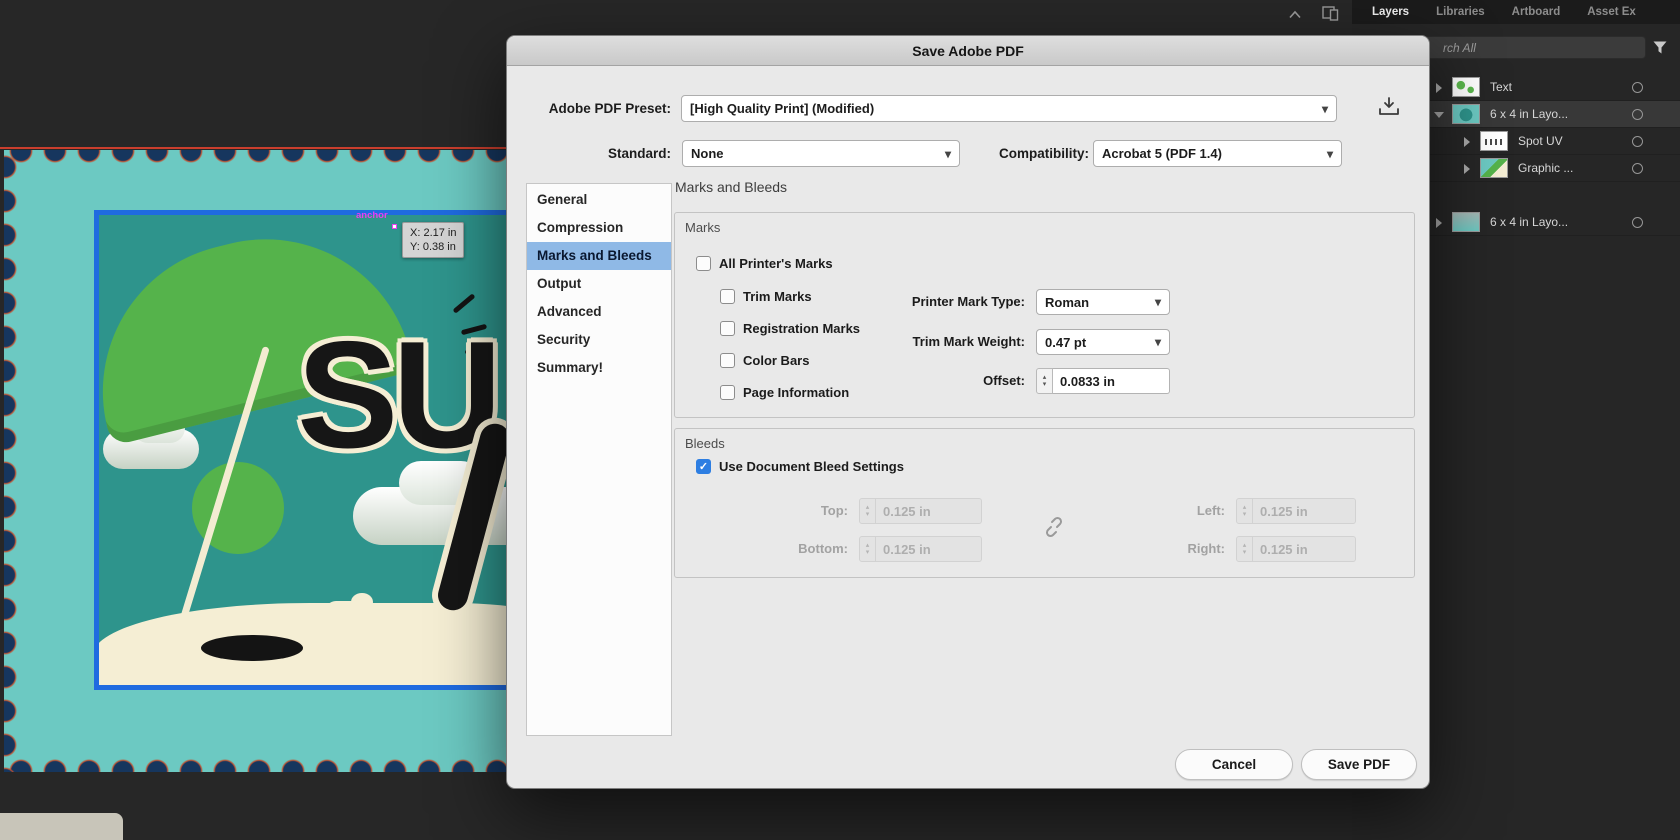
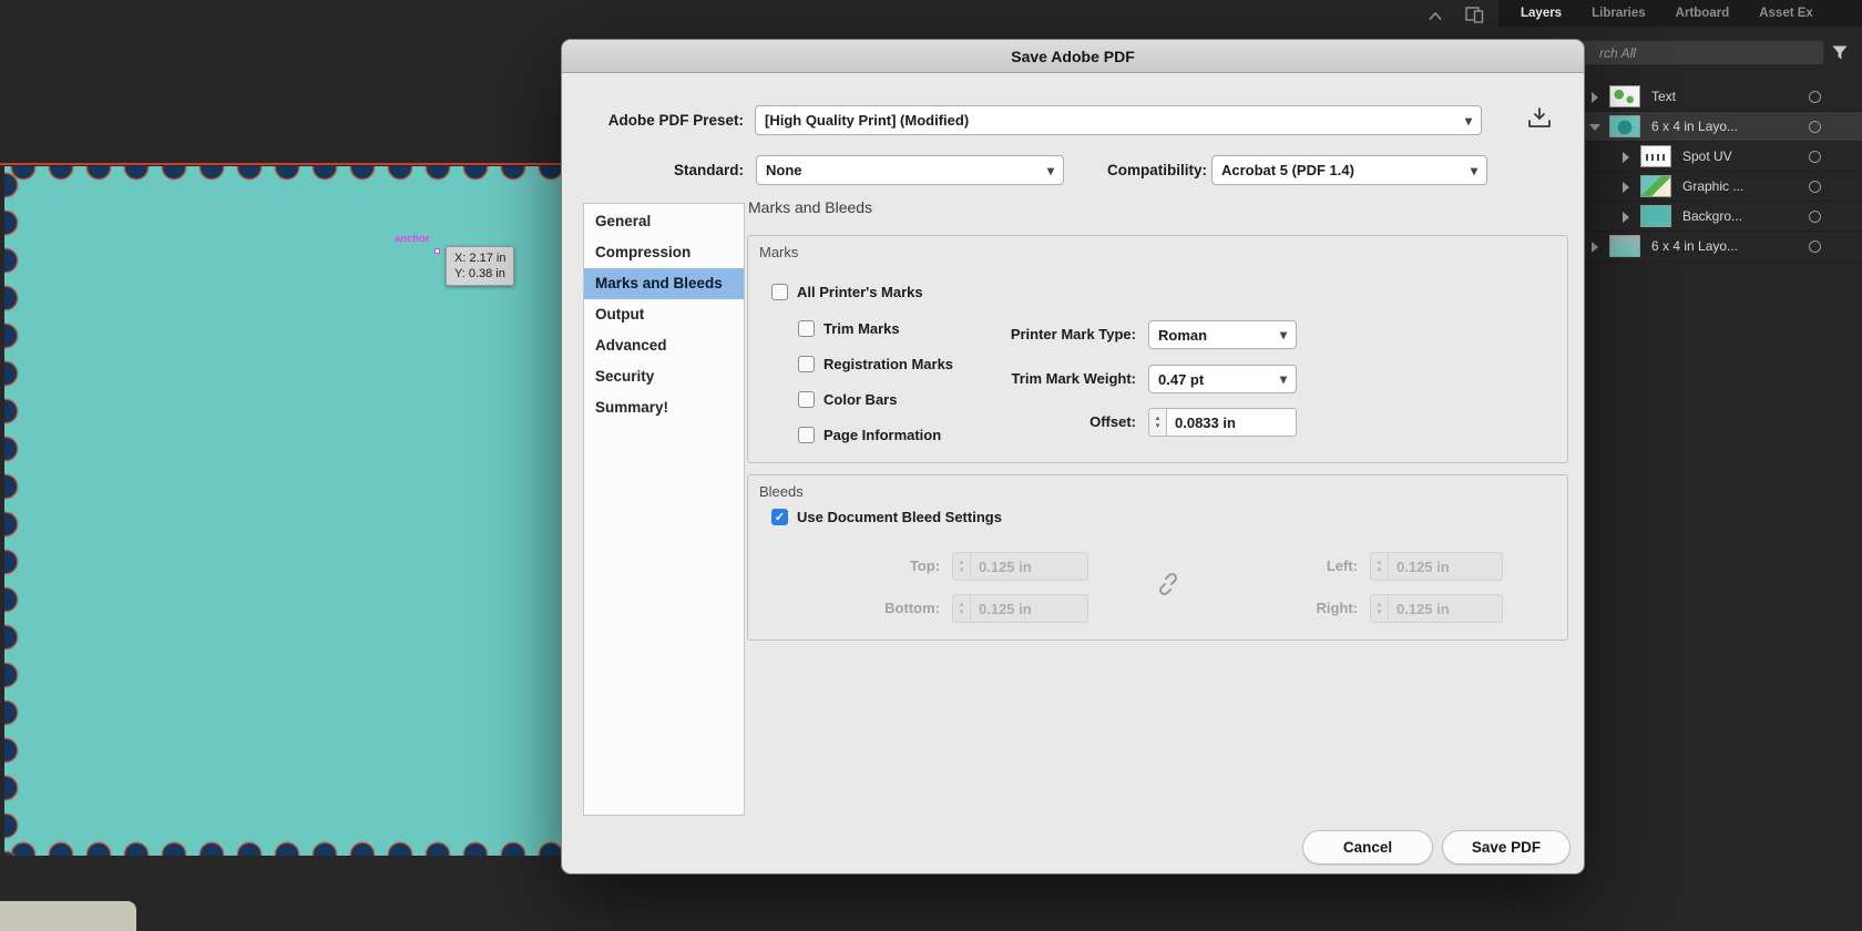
- SU
  anchor
  X: 2.17 in
  Y: 0.38 in
  Layers
  Libraries
  Artboard
  Asset Ex
  rch All
  Text
  6 x 4 in Layo...
  Spot UV
  Graphic ...
+ Backgro...
  6 x 4 in Layo...
  Save Adobe PDF
  Adobe PDF Preset:
  [High Quality Print] (Modified)
  ▾
  Standard:
  None
  ▾
  Compatibility:
  Acrobat 5 (PDF 1.4)
  ▾
  General
  Compression
  Marks and Bleeds
  Output
  Advanced
  Security
  Summary!
  Marks and Bleeds
  Marks
  All Printer's Marks
  Trim Marks
  Registration Marks
  Color Bars
  Page Information
  Printer Mark Type:
  Roman
  ▾
  Trim Mark Weight:
  0.47 pt
  ▾
  Offset:
  0.0833 in
  Bleeds
  ✓
  Use Document Bleed Settings
  Top:
  0.125 in
  Bottom:
  0.125 in
  Left:
  0.125 in
  Right:
  0.125 in
  Cancel
  Save PDF
